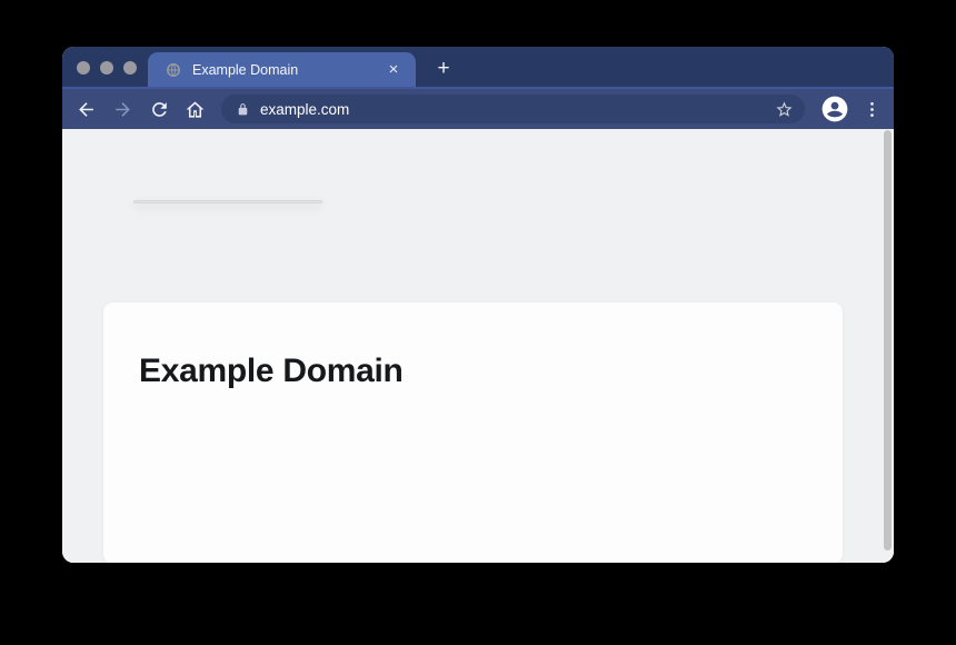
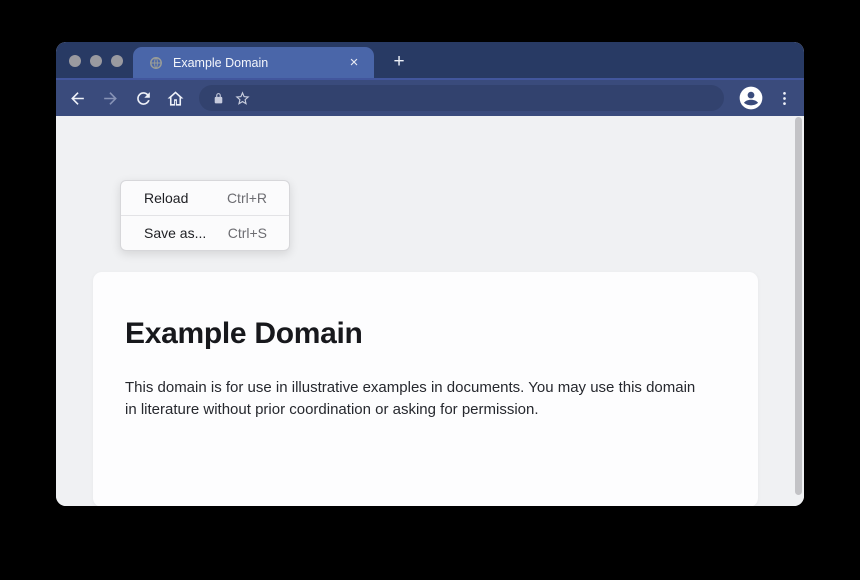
  Example Domain
  ×
  +
- example.com
  Example Domain
+ This domain is for use in illustrative examples in documents. You may use this domain in literature without prior coordination or asking for permission.
+ Reload
+ Ctrl+R
+ Save as...
+ Ctrl+S
